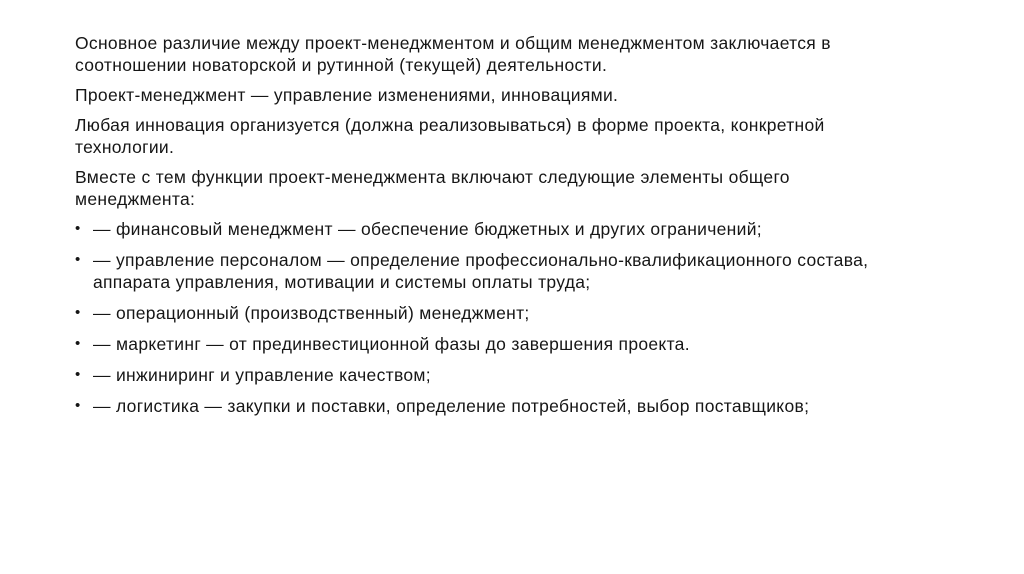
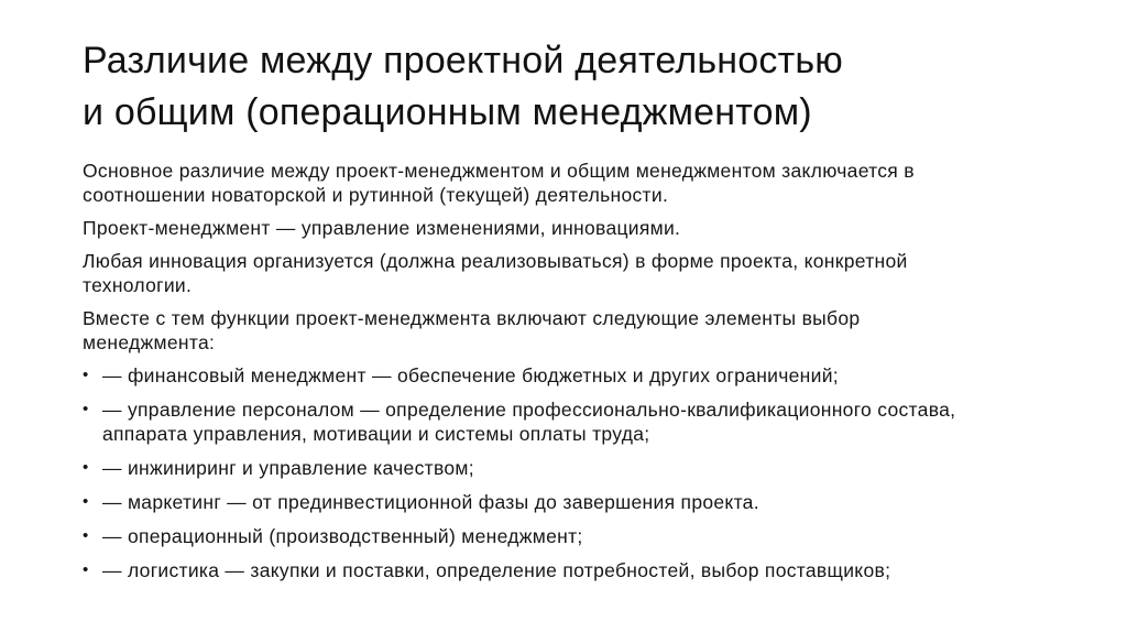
+ Различие между проектной деятельностью
+ и общим (операционным менеджментом)
  Основное различие между проект-менеджментом и общим менеджментом заключается в соотношении новаторской и рутинной (текущей) деятельности.
  Проект-менеджмент — управление изменениями, инновациями.
  Любая инновация организуется (должна реализовываться) в форме проекта, конкретной технологии.
- Вместе с тем функции проект-менеджмента включают следующие элементы общего менеджмента:
+ Вместе с тем функции проект-менеджмента включают следующие элементы выбор менеджмента:
  •
  — финансовый менеджмент — обеспечение бюджетных и других ограничений;
  •
  — управление персоналом — определение профессионально-квалификационного состава, аппарата управления, мотивации и системы оплаты труда;
  •
- — операционный (производственный) менеджмент;
+ — инжиниринг и управление качеством;
  •
  — маркетинг — от прединвестиционной фазы до завершения проекта.
  •
- — инжиниринг и управление качеством;
+ — операционный (производственный) менеджмент;
  •
  — логистика — закупки и поставки, определение потребностей, выбор поставщиков;
